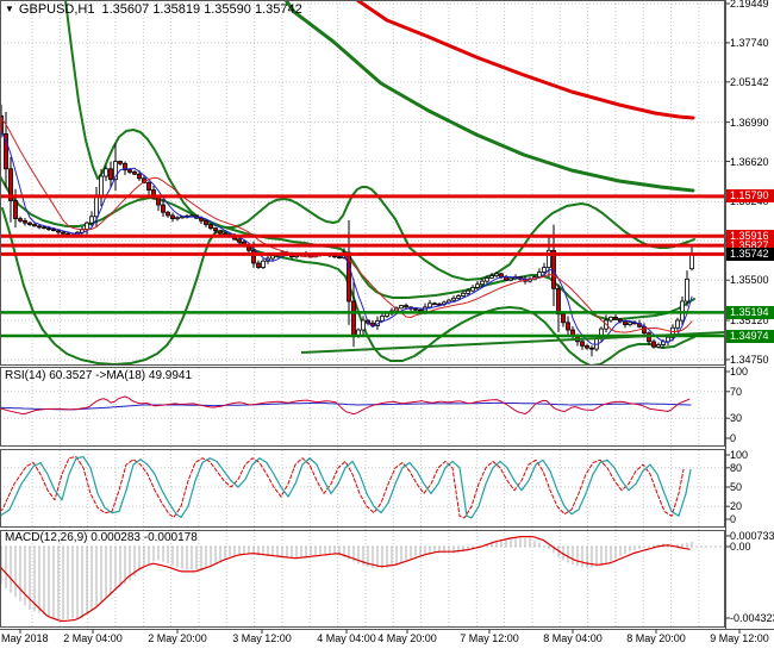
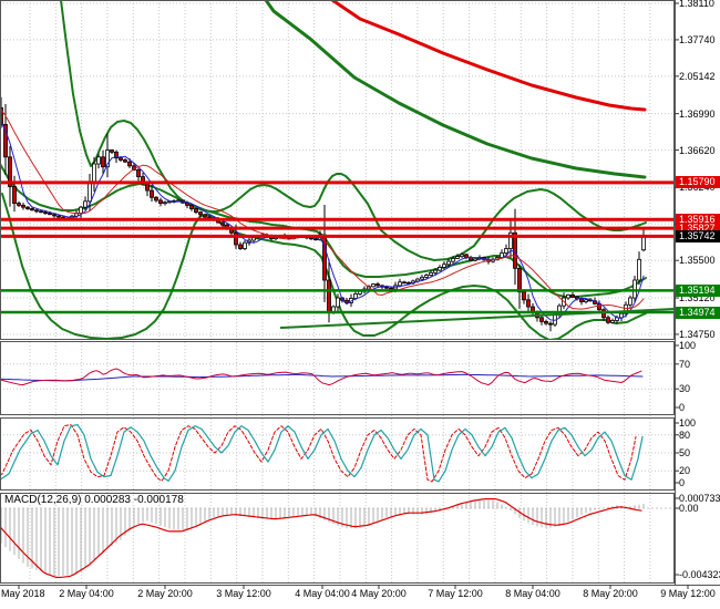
- ▼ GBPUSD,H1 1.35607 1.35819 1.35590 1.35742
- RSI(14) 60.3527 ->MA(18) 49.9941
  MACD(12,26,9) 0.000283 -0.000178
- 2.19449
+ 1.38110
  1.37740
  2.05142
  1.36990
  1.36620
  1.35500
  1.35120
  1.34750
  100
  70
  30
  0
  100
  80
  50
  20
  0
  0.000733
  0.00
  -0.00432
  1.15790
  1.35916
  1.35827
  1.35742
  1.35194
  1.34974
  May 2018
  2 May 04:00
  2 May 20:00
  3 May 12:00
  4 May 04:00
  4 May 20:00
  7 May 12:00
  8 May 04:00
  8 May 20:00
  9 May 12:00
